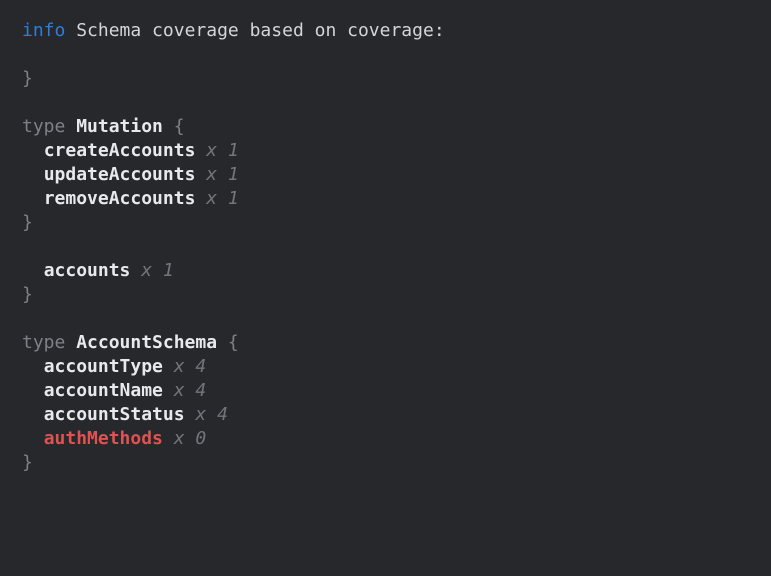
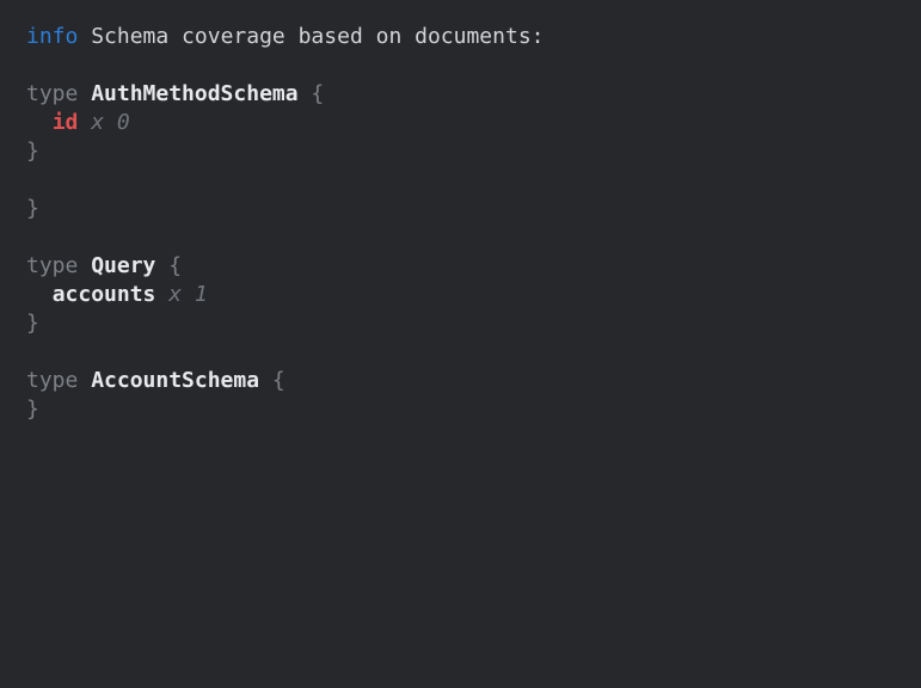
- info Schema coverage based on coverage:
+ info Schema coverage based on documents:
+ type AuthMethodSchema {
+ id x 0
  }
- type Mutation {
- createAccounts x 1
- updateAccounts x 1
- removeAccounts x 1
  }
+ type Query {
  accounts x 1
  }
  type AccountSchema {
- accountType x 4
- accountName x 4
- accountStatus x 4
- authMethods x 0
  }
